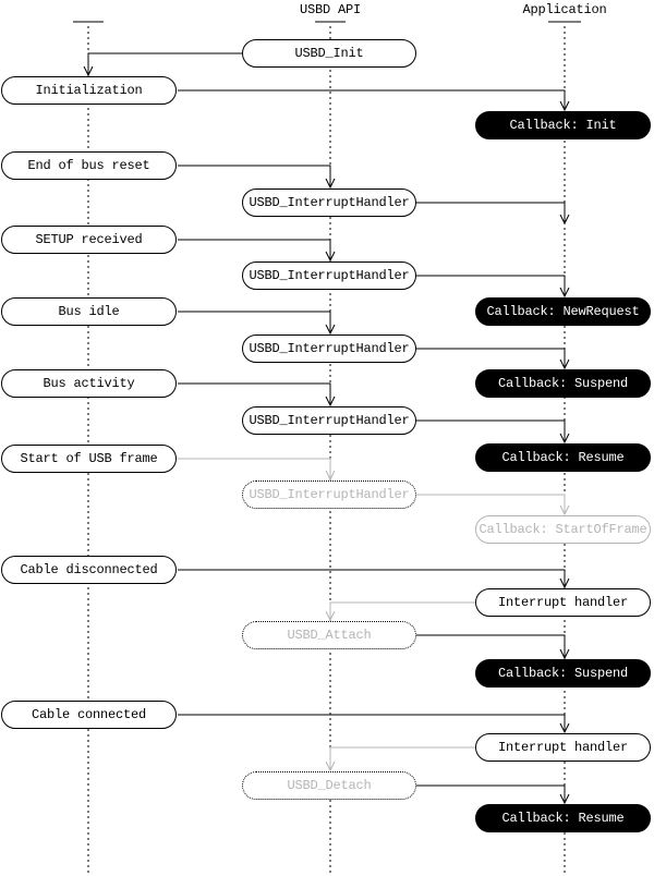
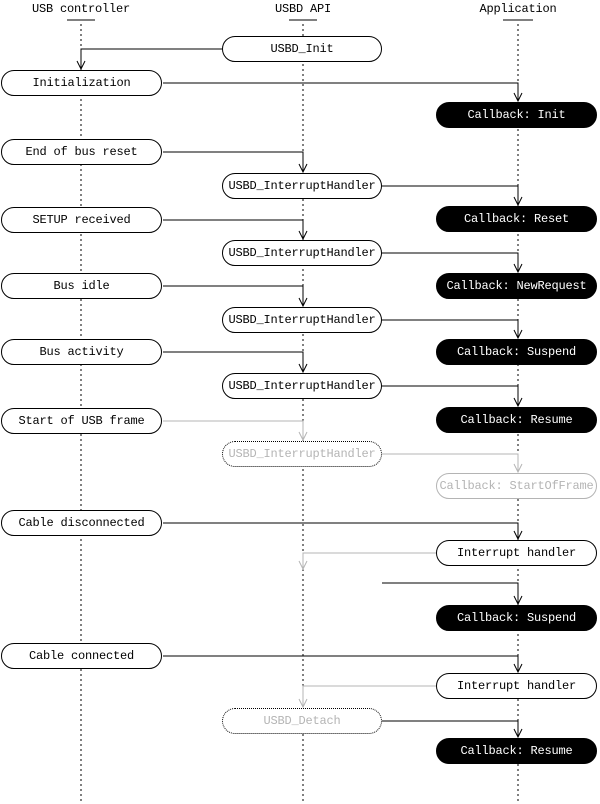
+ USB controller
  USBD API
  Application
  USBD_Init
  USBD_InterruptHandler
  USBD_InterruptHandler
  USBD_InterruptHandler
  USBD_InterruptHandler
  USBD_InterruptHandler
- USBD_Attach
  USBD_Detach
  Initialization
  End of bus reset
  SETUP received
  Bus idle
  Bus activity
  Start of USB frame
  Cable disconnected
  Cable connected
  Callback: Init
+ Callback: Reset
  Callback: NewRequest
  Callback: Suspend
  Callback: Resume
  Callback: StartOfFrame
  Interrupt handler
  Callback: Suspend
  Interrupt handler
  Callback: Resume
